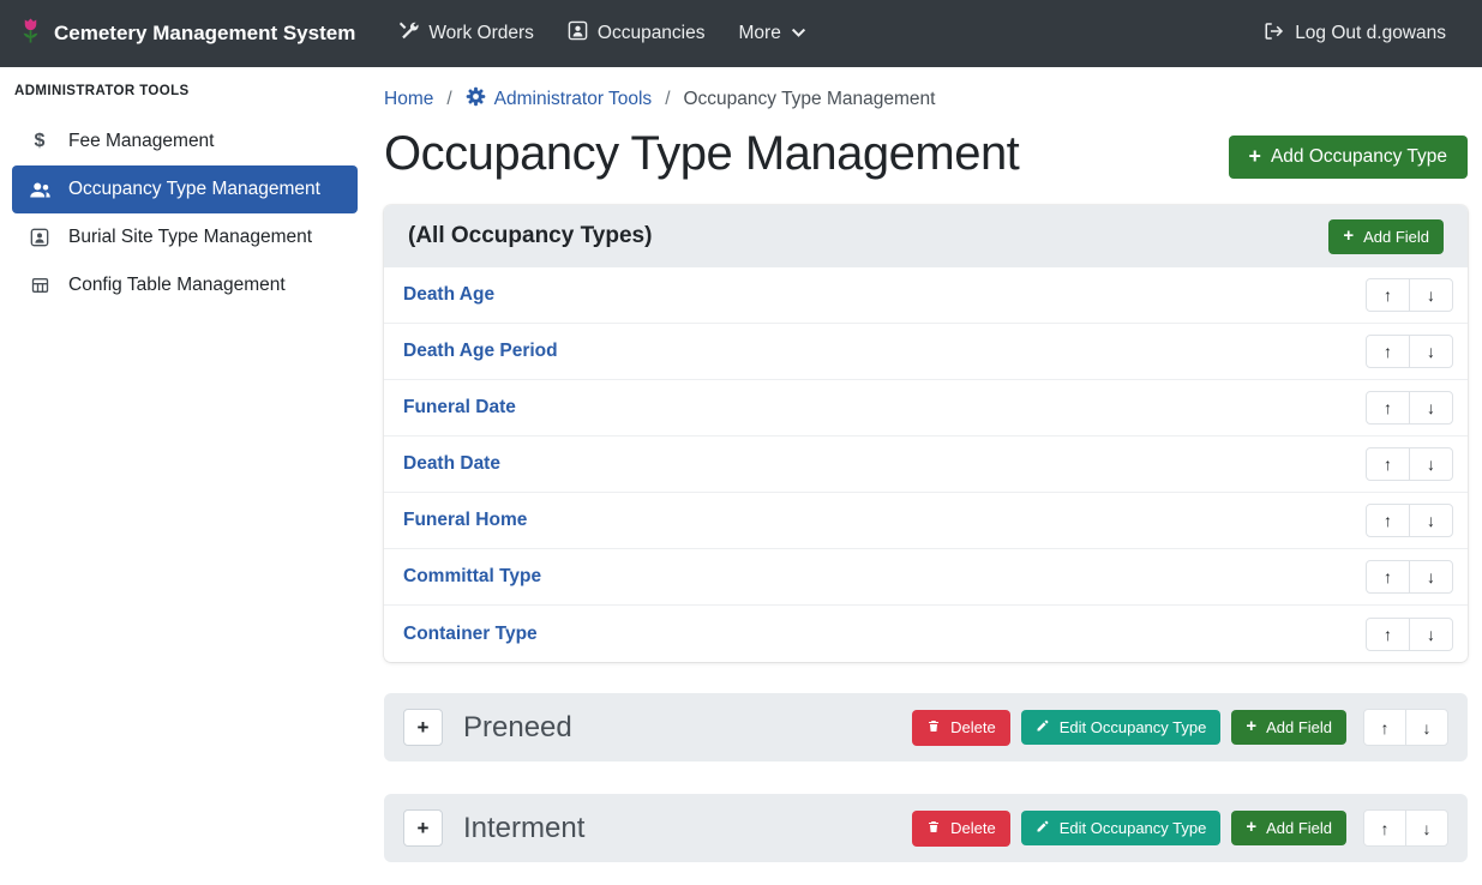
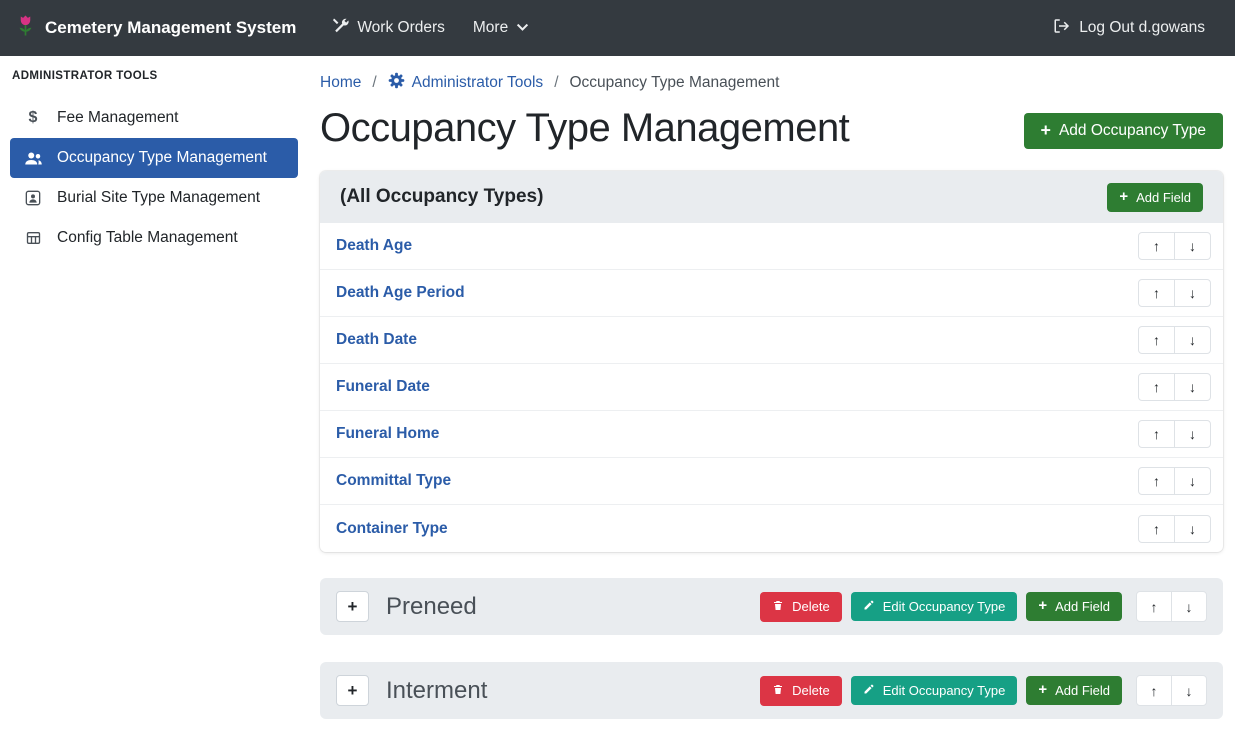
  Cemetery Management System
  Work Orders
- Occupancies
  More
  Log Out d.gowans
  ADMINISTRATOR TOOLS
  $
  Fee Management
  Occupancy Type Management
  Burial Site Type Management
  Config Table Management
  Home
  /
  Administrator Tools
  /
  Occupancy Type Management
  Occupancy Type Management
  +
  Add Occupancy Type
  (All Occupancy Types)
  +
  Add Field
  Death Age
  ↑
  ↓
  Death Age Period
  ↑
  ↓
- Funeral Date
+ Death Date
  ↑
  ↓
- Death Date
+ Funeral Date
  ↑
  ↓
  Funeral Home
  ↑
  ↓
  Committal Type
  ↑
  ↓
  Container Type
  ↑
  ↓
  +
  Preneed
  Delete
  Edit Occupancy Type
  +
  Add Field
  ↑
  ↓
  +
  Interment
  Delete
  Edit Occupancy Type
  +
  Add Field
  ↑
  ↓
